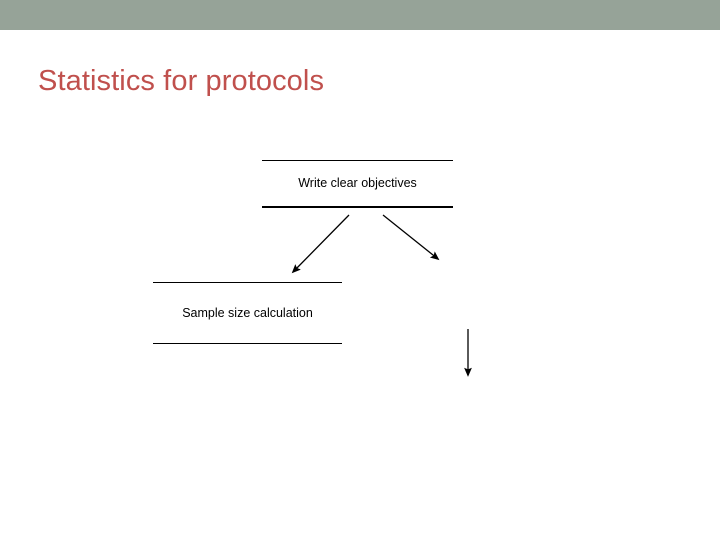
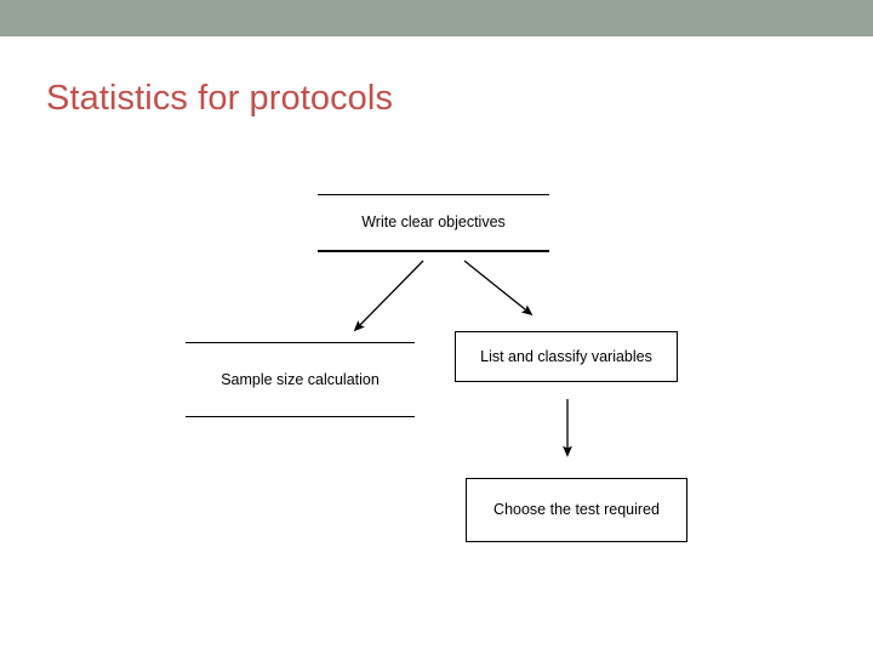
  Statistics for protocols
  Write clear objectives
  Sample size calculation
+ List and classify variables
+ Choose the test required
